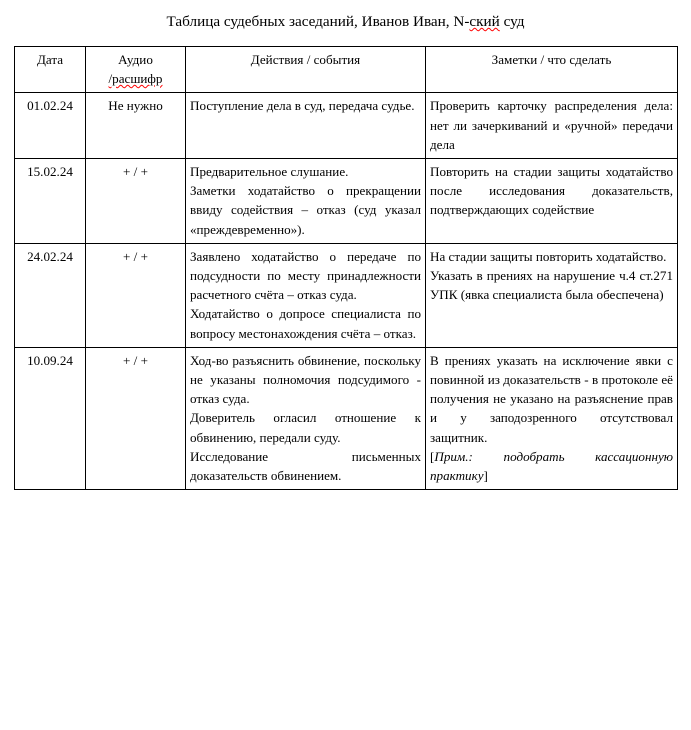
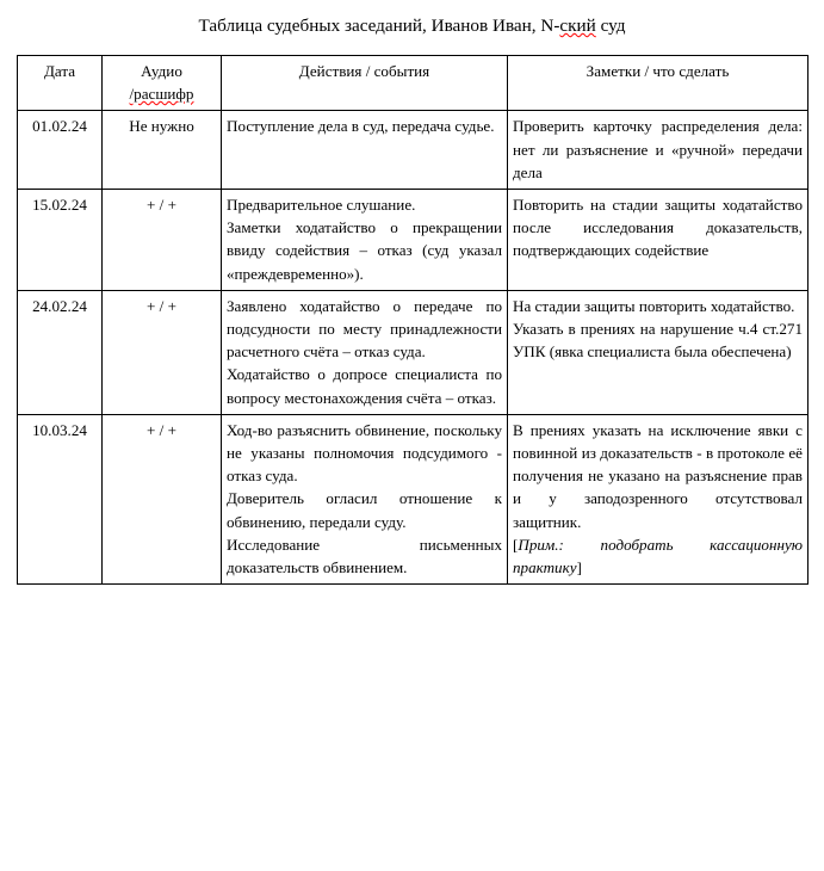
  Таблица судебных заседаний, Иванов Иван, N-ский суд
  Дата	Аудио /расшифр	Действия / события	Заметки / что сделать
- 01.02.24	Не нужно	Поступление дела в суд, передача судье.	Проверить карточку распределения дела: нет ли зачеркиваний и «ручной» передачи дела
+ 01.02.24	Не нужно	Поступление дела в суд, передача судье.	Проверить карточку распределения дела: нет ли разъяснение и «ручной» передачи дела
  15.02.24	+ / +	Предварительное слушание. Заметки ходатайство о прекращении ввиду содействия – отказ (суд указал «преждевременно»).	Повторить на стадии защиты ходатайство после исследования доказательств, подтверждающих содействие
  24.02.24	+ / +	Заявлено ходатайство о передаче по подсудности по месту принадлежности расчетного счёта – отказ суда. Ходатайство о допросе специалиста по вопросу местонахождения счёта – отказ.	На стадии защиты повторить ходатайство. Указать в прениях на нарушение ч.4 ст.271 УПК (явка специалиста была обеспечена)
- 10.09.24	+ / +	Ход-во разъяснить обвинение, поскольку не указаны полномочия подсудимого - отказ суда. Доверитель огласил отношение к обвинению, передали суду. Исследование письменных доказательств обвинением.	В прениях указать на исключение явки с повинной из доказательств - в протоколе её получения не указано на разъяснение прав и у заподозренного отсутствовал защитник. [Прим.: подобрать кассационную практику]
+ 10.03.24	+ / +	Ход-во разъяснить обвинение, поскольку не указаны полномочия подсудимого - отказ суда. Доверитель огласил отношение к обвинению, передали суду. Исследование письменных доказательств обвинением.	В прениях указать на исключение явки с повинной из доказательств - в протоколе её получения не указано на разъяснение прав и у заподозренного отсутствовал защитник. [Прим.: подобрать кассационную практику]
